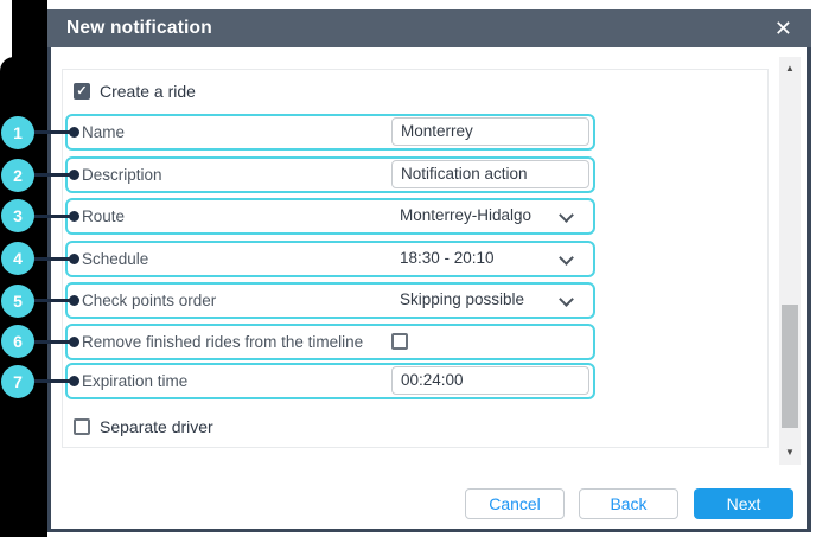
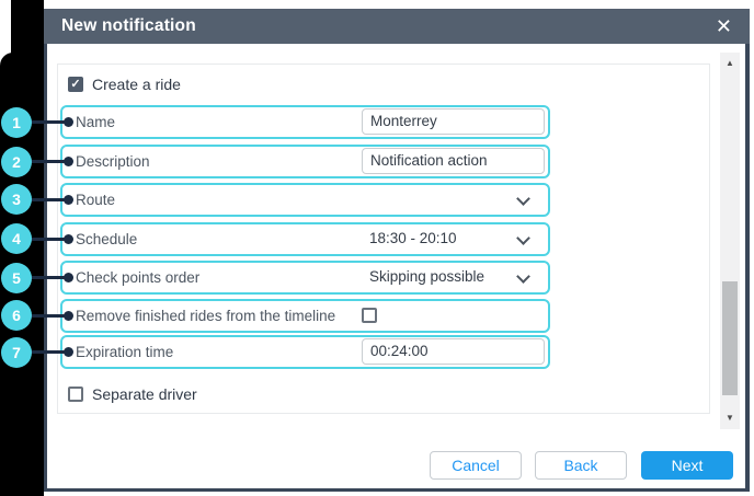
  New notification
  ✕
  ✓
  Create a ride
  Name
  Monterrey
  Description
  Notification action
  Route
- Monterrey-Hidalgo
  Schedule
  18:30 - 20:10
  Check points order
  Skipping possible
  Remove finished rides from the timeline
  Expiration time
  00:24:00
  Separate driver
  1
  2
  3
  4
  5
  6
  7
  ▲
  ▼
  Cancel
  Back
  Next
